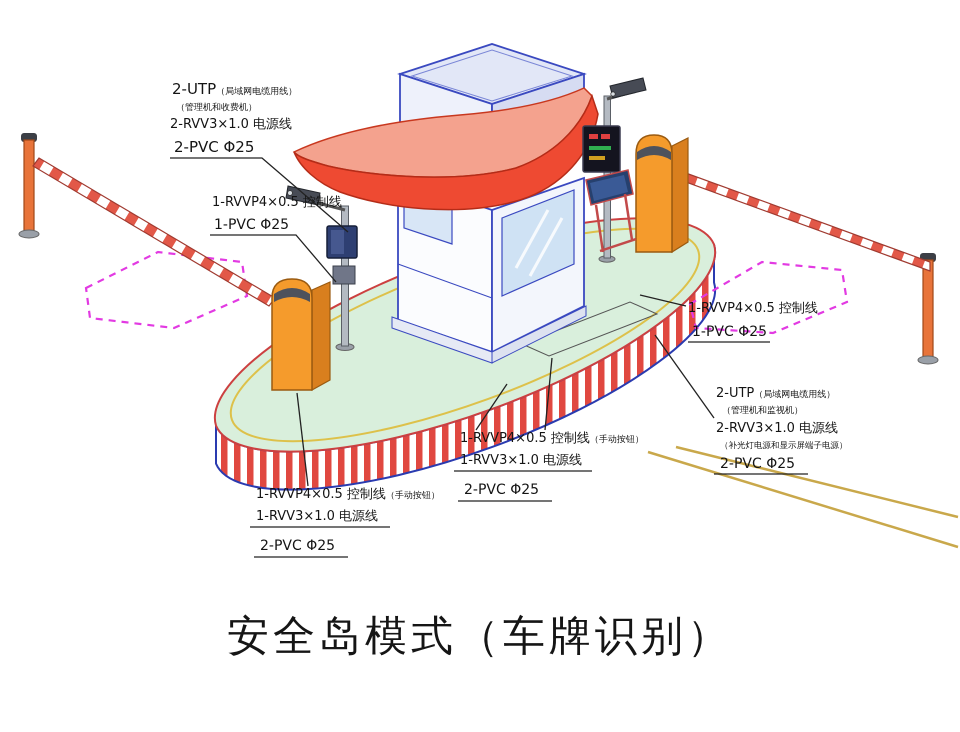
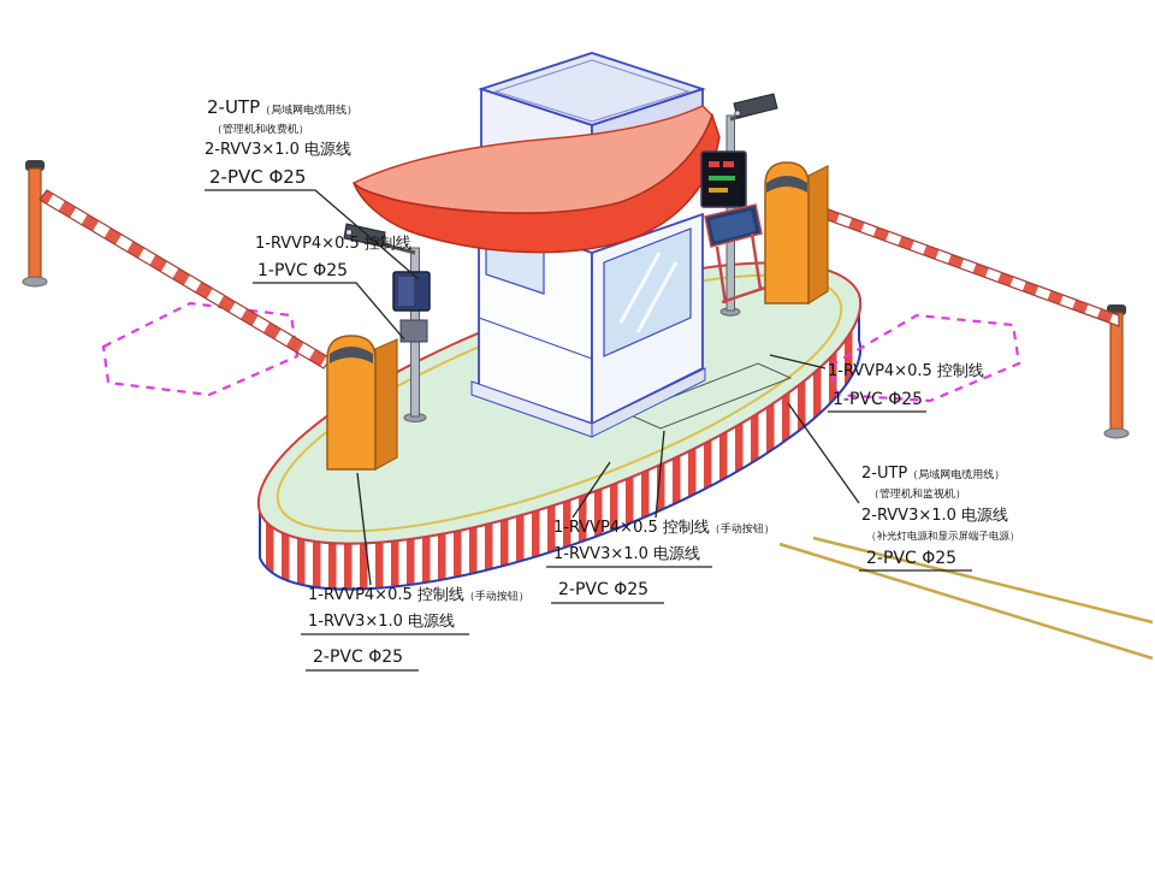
  2-UTP（局域网电缆用线）
  （管理机和收费机）
  2-RVV3×1.0 电源线
  2-PVC Φ25
  1-RVVP4×0.5 控制线
  1-PVC Φ25
  1-RVVP4×0.5 控制线（手动按钮）
  1-RVV3×1.0 电源线
  2-PVC Φ25
  1-RVVP4×0.5 控制线（手动按钮）
  1-RVV3×1.0 电源线
  2-PVC Φ25
  1-RVVP4×0.5 控制线
  1-PVC Φ25
  2-UTP（局域网电缆用线）
  （管理机和监视机）
  2-RVV3×1.0 电源线
  （补光灯电源和显示屏端子电源）
  2-PVC Φ25
- 安全岛模式（车牌识别）
